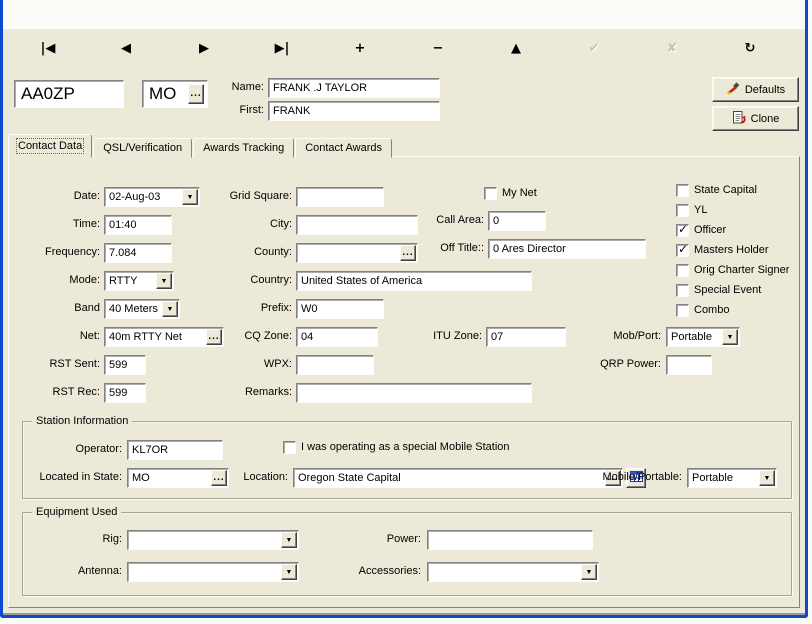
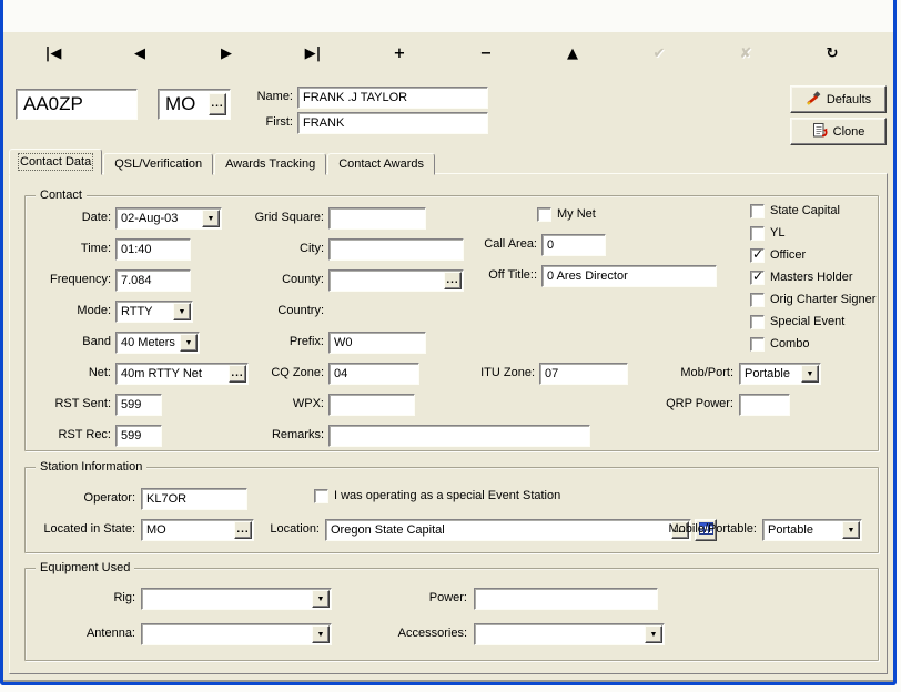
  |◀
  ◀
  ▶
  ▶|
  +
  −
  ▲
  ✔
  ✘
  ↻
  AA0ZP
  MO
  ...
  Name:
  FRANK .J TAYLOR
  First:
  FRANK
  Defaults
  Clone
  Contact Data
  QSL/Verification
  Awards Tracking
  Contact Awards
+ Contact
  Date:
  02-Aug-03
  Time:
  01:40
  Frequency:
  7.084
  Mode:
  RTTY
  Band
  40 Meters
  Net:
  40m RTTY Net
  ...
  RST Sent:
  599
  RST Rec:
  599
  Grid Square:
  City:
  County:
  ...
  Country:
- United States of America
  Prefix:
  W0
  CQ Zone:
  04
  WPX:
  Remarks:
  My Net
  Call Area:
  0
  Off Title::
  0 Ares Director
  ITU Zone:
  07
  Mob/Port:
  Portable
  QRP Power:
  State Capital
  YL
  Officer
  Masters Holder
  Orig Charter Signer
  Special Event
  Combo
  Station Information
  Operator:
  KL7OR
- I was operating as a special Mobile Station
+ I was operating as a special Event Station
  Located in State:
  MO
  ...
  Location:
  Oregon State Capital
  ...
  Mobile/Portable:
  Portable
  Equipment Used
  Rig:
  Antenna:
  Power:
  Accessories:
